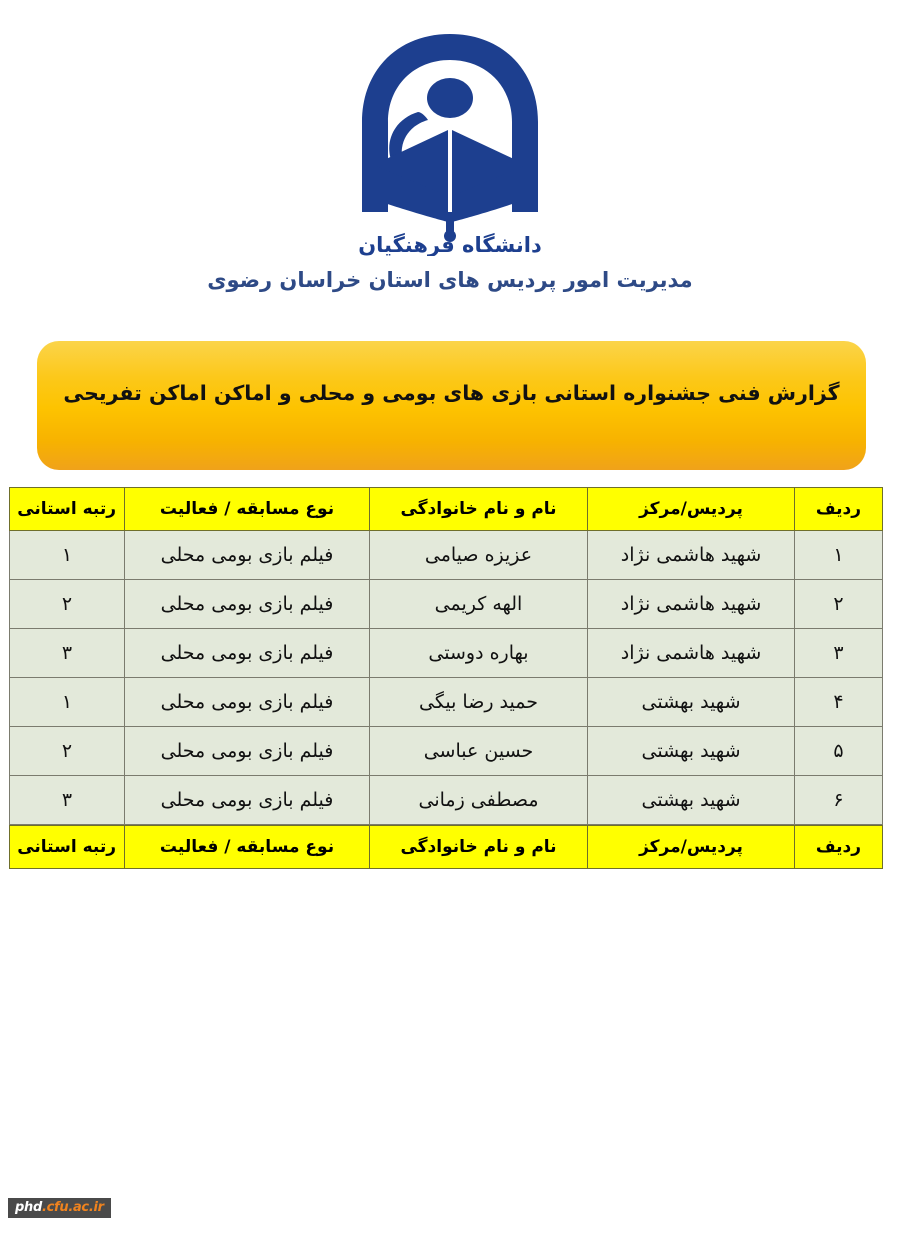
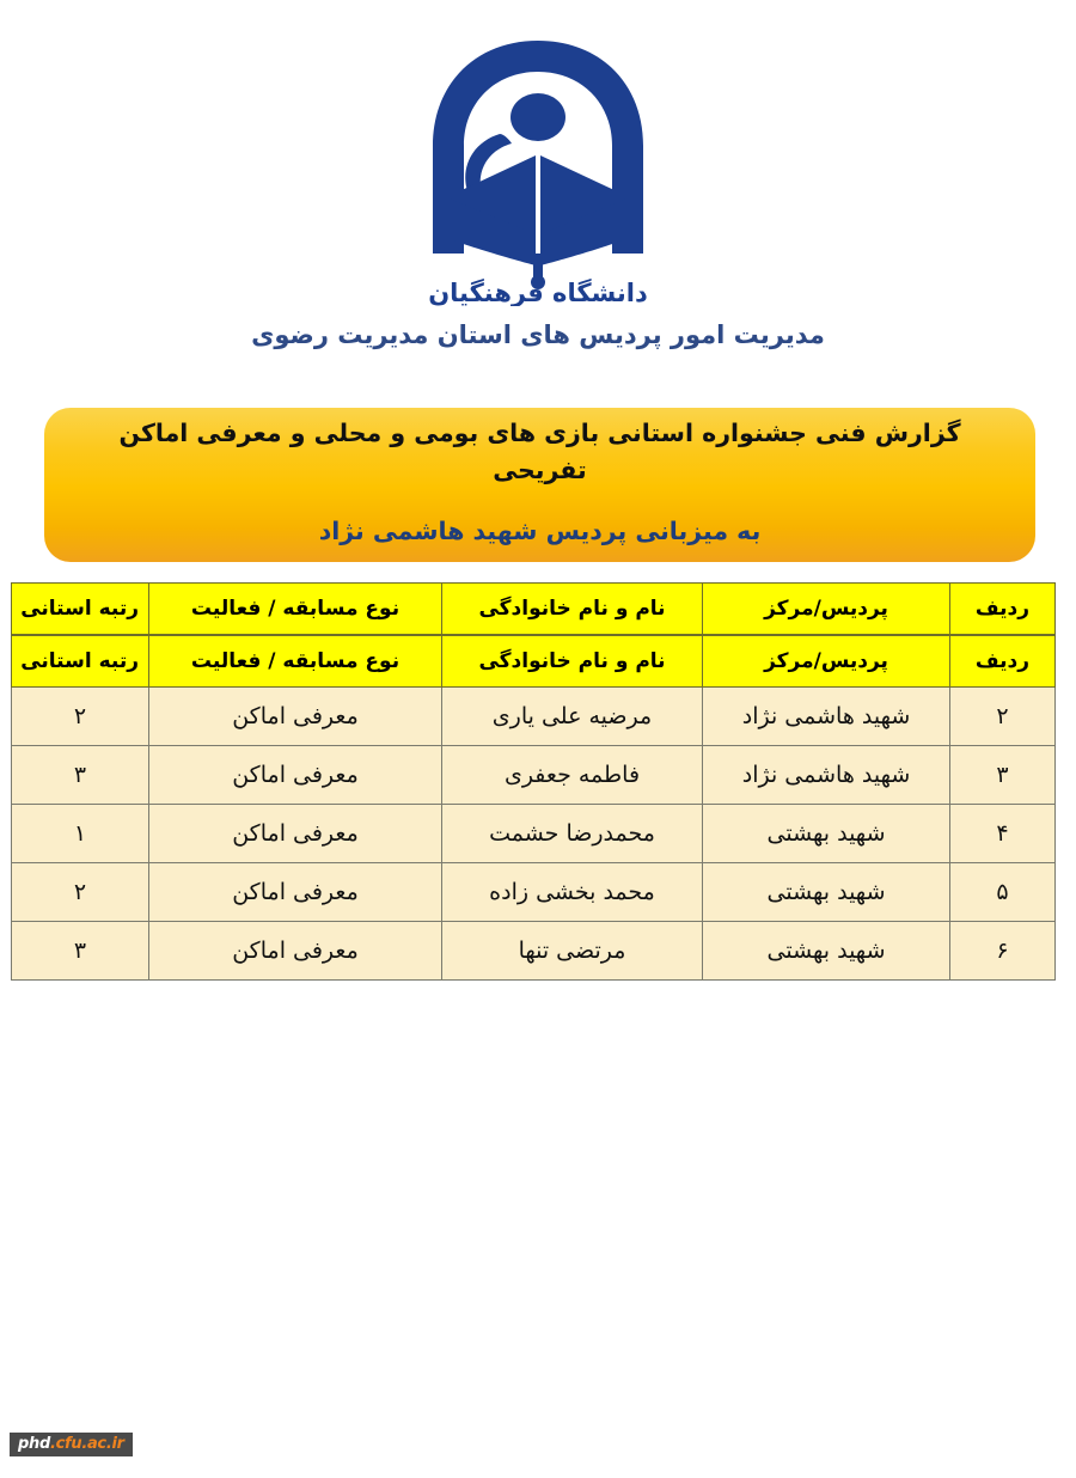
  دانشگاه فرهنگیان
- مدیریت امور پردیس های استان خراسان رضوی
+ مدیریت امور پردیس های استان مدیریت رضوی
- گزارش فنی جشنواره استانی بازی های بومی و محلی و اماکن اماکن تفریحی
+ گزارش فنی جشنواره استانی بازی های بومی و محلی و معرفی اماکن تفریحی
+ به میزبانی پردیس شهید هاشمی نژاد
  ردیف	پردیس/مرکز	نام و نام خانوادگی	نوع مسابقه / فعالیت	رتبه استانی
- ۱	شهید هاشمی نژاد	عزیزه صیامی	فیلم بازی بومی محلی	۱
- ۲	شهید هاشمی نژاد	الهه کریمی	فیلم بازی بومی محلی	۲
- ۳	شهید هاشمی نژاد	بهاره دوستی	فیلم بازی بومی محلی	۳
- ۴	شهید بهشتی	حمید رضا بیگی	فیلم بازی بومی محلی	۱
- ۵	شهید بهشتی	حسین عباسی	فیلم بازی بومی محلی	۲
- ۶	شهید بهشتی	مصطفی زمانی	فیلم بازی بومی محلی	۳
  ردیف	پردیس/مرکز	نام و نام خانوادگی	نوع مسابقه / فعالیت	رتبه استانی
+ ۲	شهید هاشمی نژاد	مرضیه علی یاری	معرفی اماکن	۲
+ ۳	شهید هاشمی نژاد	فاطمه جعفری	معرفی اماکن	۳
+ ۴	شهید بهشتی	محمدرضا حشمت	معرفی اماکن	۱
+ ۵	شهید بهشتی	محمد بخشی زاده	معرفی اماکن	۲
+ ۶	شهید بهشتی	مرتضی تنها	معرفی اماکن	۳
  phd.cfu.ac.ir
